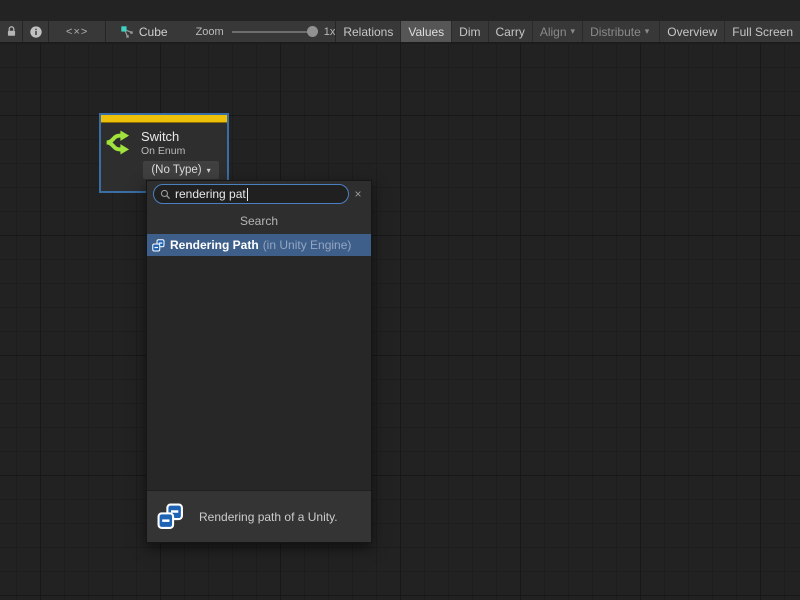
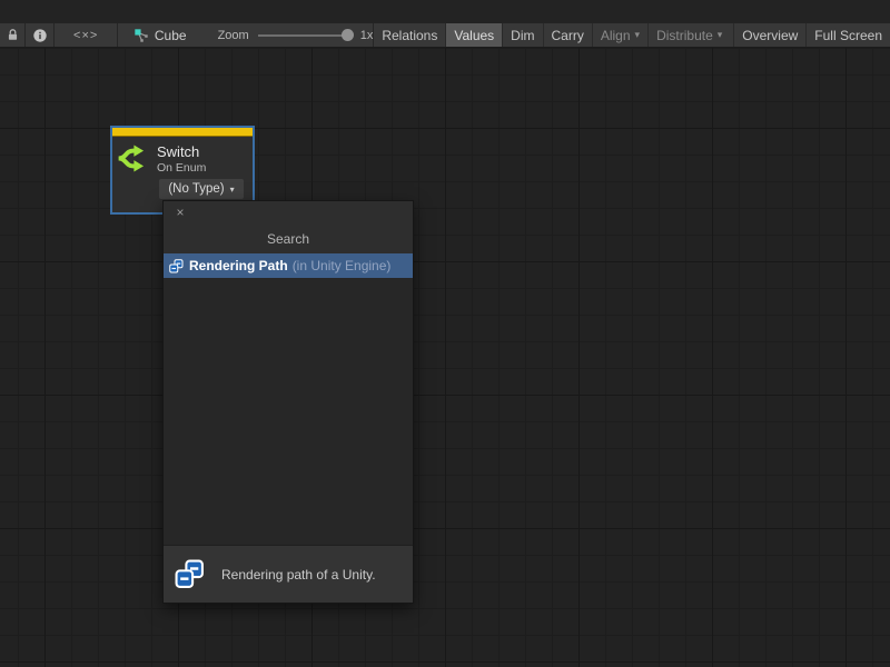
  <×>
  Cube
  Zoom
  1x
  Relations
  Values
  Dim
  Carry
  Align
  ▾
  Distribute
  ▾
  Overview
  Full Screen
  Switch
  On Enum
  (No Type)
  ▾
- rendering pat
  ×
  Search
  Rendering Path
  (in Unity Engine)
  Rendering path of a Unity.
